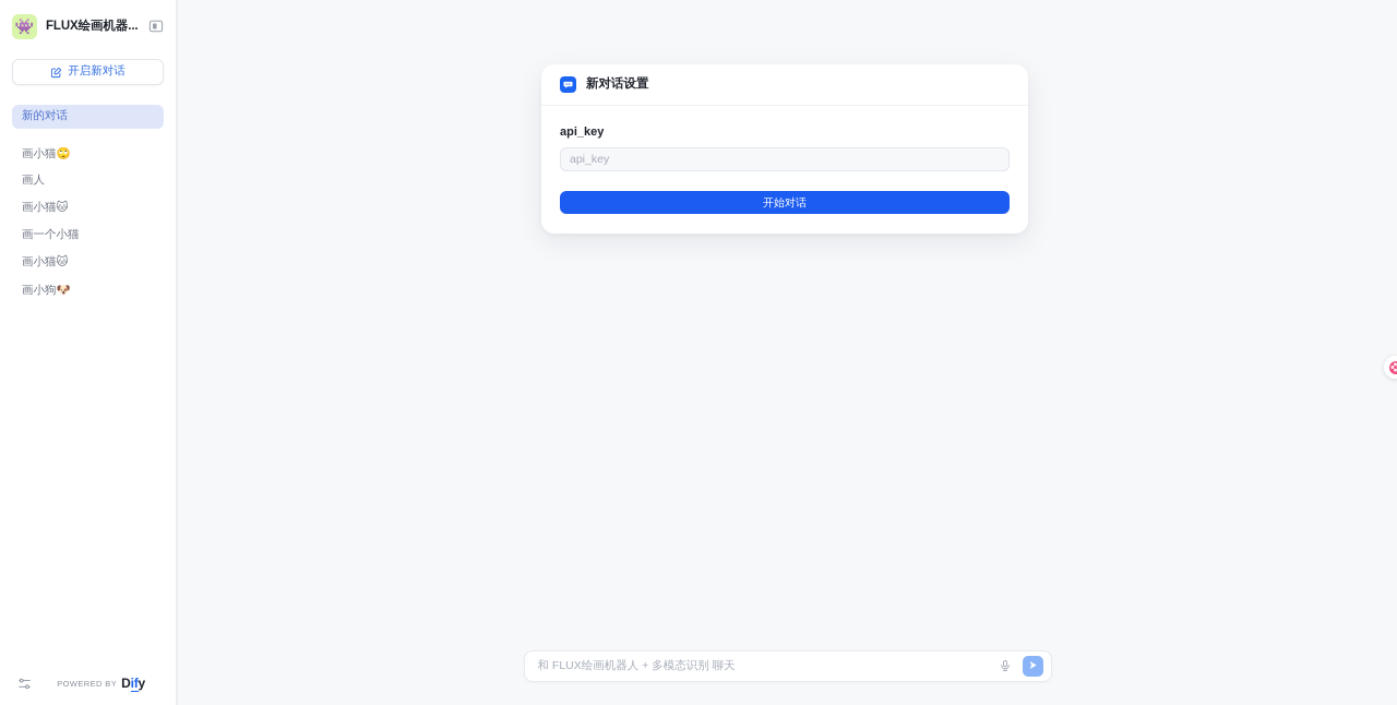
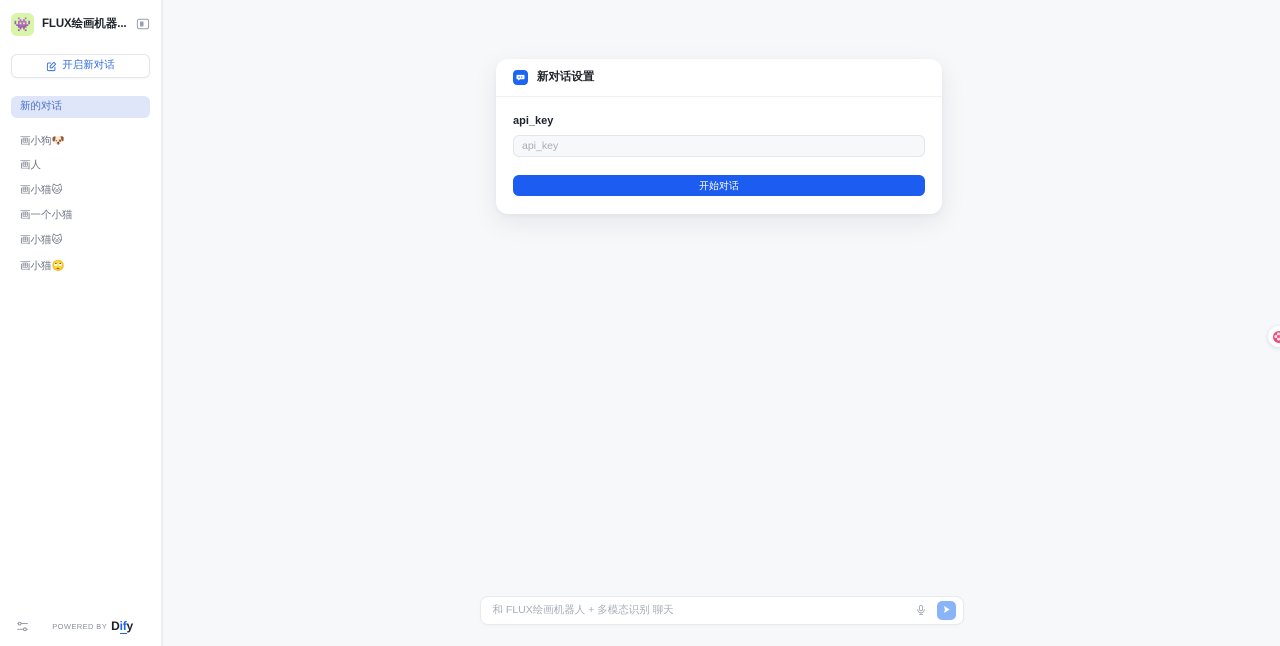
  👾
  FLUX绘画机器...
  开启新对话
  新的对话
- 画小猫🙄
+ 画小狗🐶
  画人
  画小猫🐱
  画一个小猫
  画小猫🐱
- 画小狗🐶
+ 画小猫🙄
  POWERED BY
  Dify
  新对话设置
  api_key
  api_key
  开始对话
  和 FLUX绘画机器人 + 多模态识别 聊天
